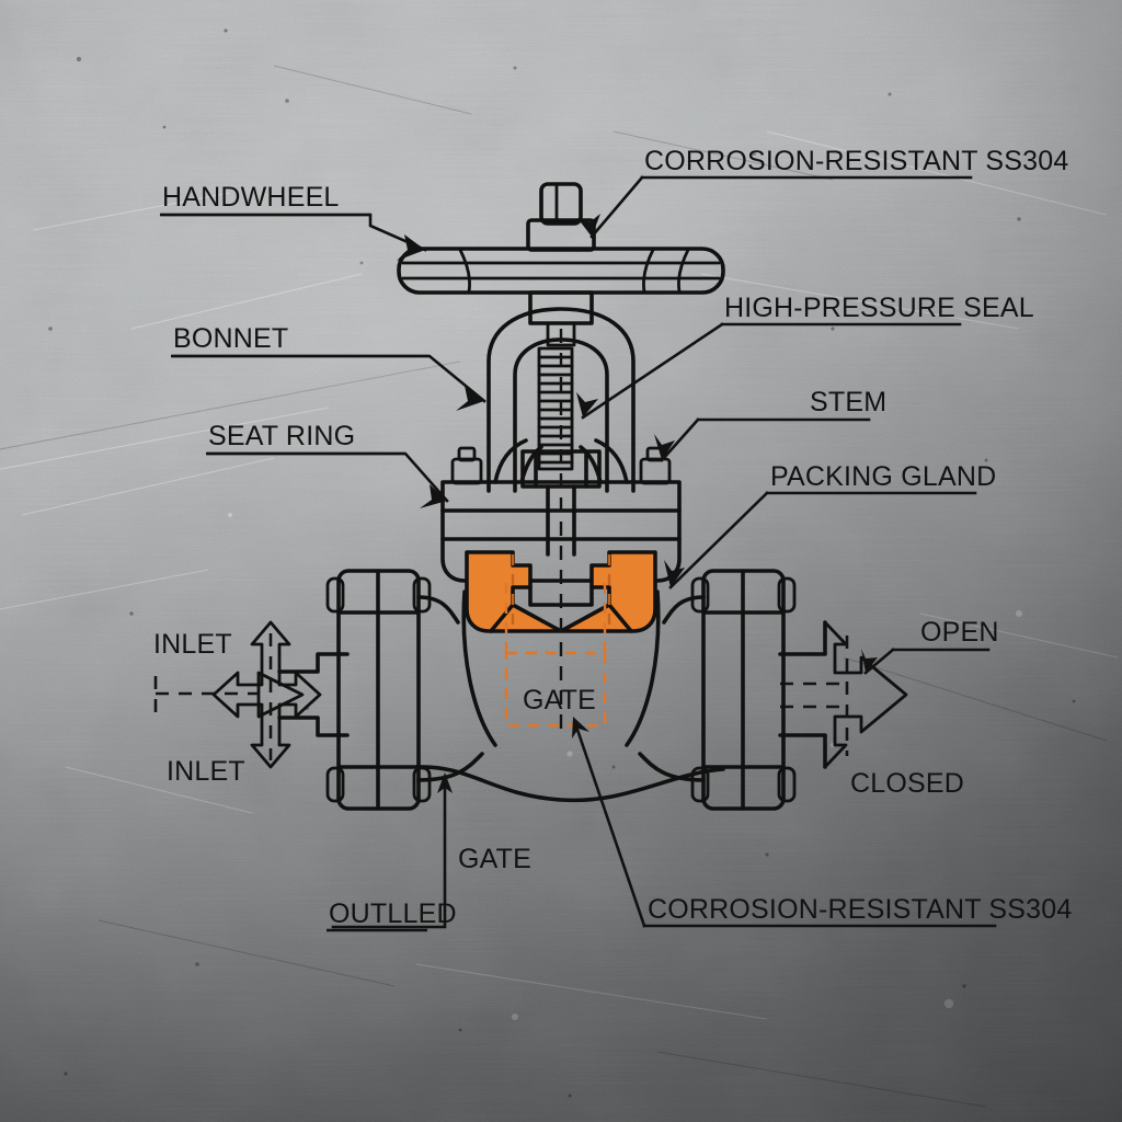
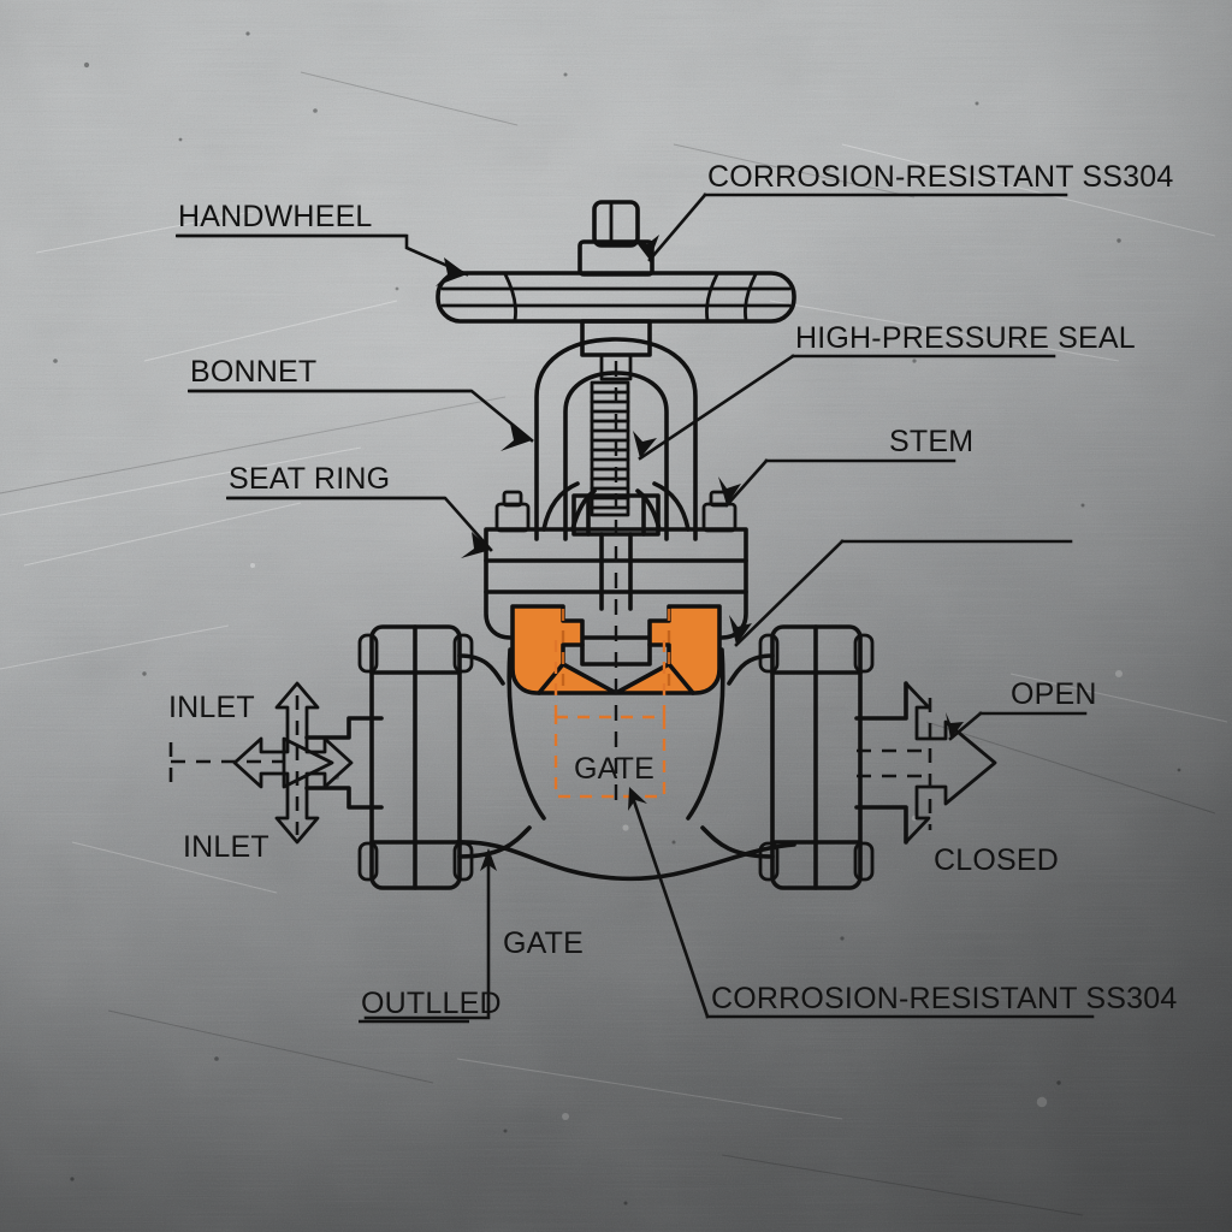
  HANDWHEEL
  CORROSION-RESISTANT SS304
  BONNET
  HIGH-PRESSURE SEAL
  SEAT RING
  STEM
- PACKING GLAND
  OPEN
  CLOSED
  INLET
  INLET
  GATE
  GATE
  OUTLLED
  CORROSION-RESISTANT SS304
